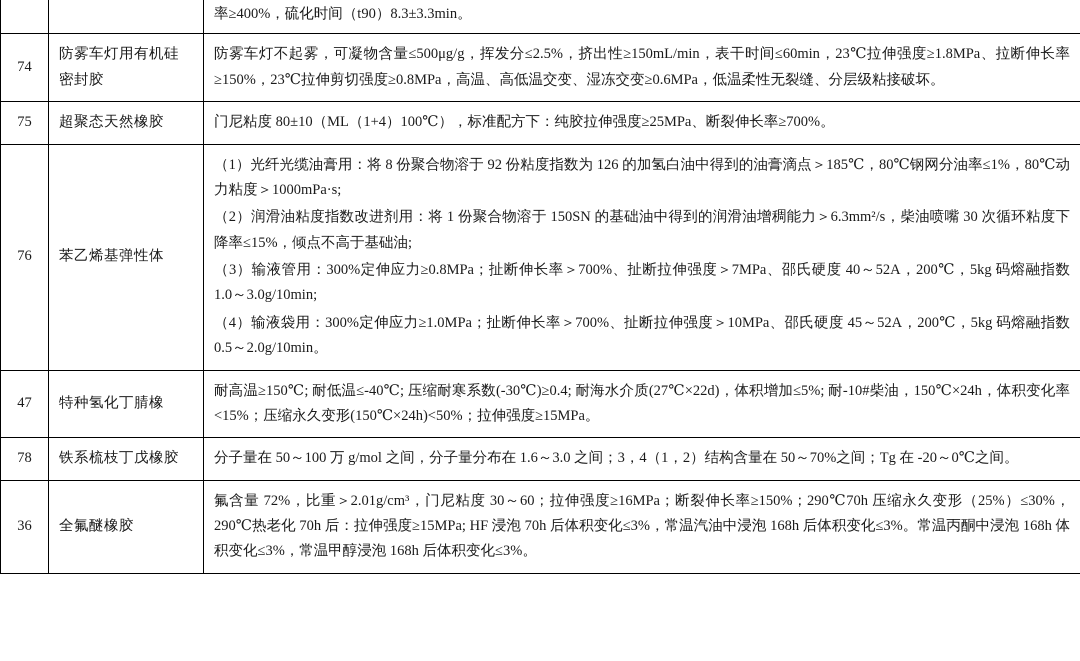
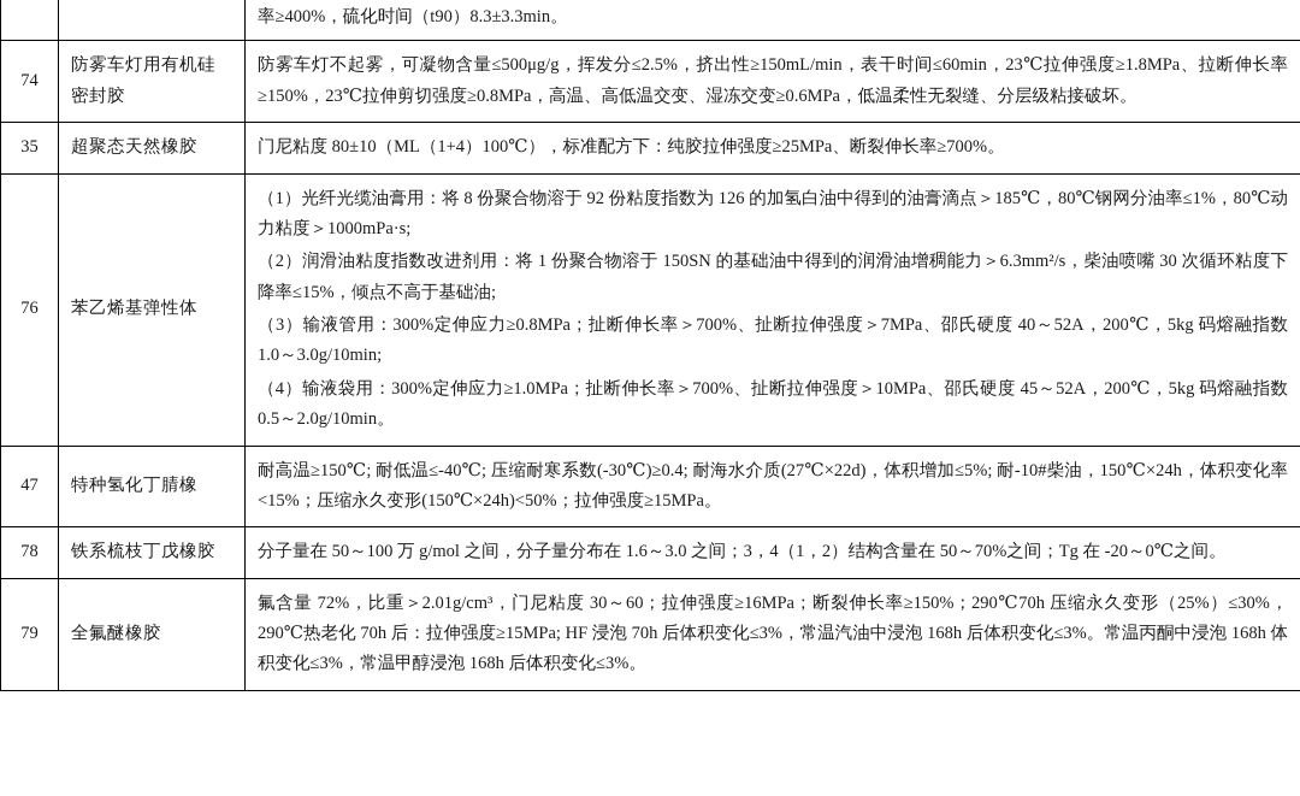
  		率≥400%，硫化时间（t90）8.3±3.3min。
  74	防雾车灯用有机硅密封胶	防雾车灯不起雾，可凝物含量≤500μg/g，挥发分≤2.5%，挤出性≥150mL/min，表干时间≤60min，23℃拉伸强度≥1.8MPa、拉断伸长率≥150%，23℃拉伸剪切强度≥0.8MPa，高温、高低温交变、湿冻交变≥0.6MPa，低温柔性无裂缝、分层级粘接破坏。
- 75	超聚态天然橡胶	门尼粘度 80±10（ML（1+4）100℃），标准配方下：纯胶拉伸强度≥25MPa、断裂伸长率≥700%。
+ 35	超聚态天然橡胶	门尼粘度 80±10（ML（1+4）100℃），标准配方下：纯胶拉伸强度≥25MPa、断裂伸长率≥700%。
  76	苯乙烯基弹性体	（1）光纤光缆油膏用：将 8 份聚合物溶于 92 份粘度指数为 126 的加氢白油中得到的油膏滴点＞185℃，80℃钢网分油率≤1%，80℃动力粘度＞1000mPa·s; （2）润滑油粘度指数改进剂用：将 1 份聚合物溶于 150SN 的基础油中得到的润滑油增稠能力＞6.3mm²/s，柴油喷嘴 30 次循环粘度下降率≤15%，倾点不高于基础油; （3）输液管用：300%定伸应力≥0.8MPa；扯断伸长率＞700%、扯断拉伸强度＞7MPa、邵氏硬度 40～52A，200℃，5kg 码熔融指数 1.0～3.0g/10min; （4）输液袋用：300%定伸应力≥1.0MPa；扯断伸长率＞700%、扯断拉伸强度＞10MPa、邵氏硬度 45～52A，200℃，5kg 码熔融指数 0.5～2.0g/10min。
  47	特种氢化丁腈橡	耐高温≥150℃; 耐低温≤-40℃; 压缩耐寒系数(-30℃)≥0.4; 耐海水介质(27℃×22d)，体积增加≤5%; 耐-10#柴油，150℃×24h，体积变化率<15%；压缩永久变形(150℃×24h)<50%；拉伸强度≥15MPa。
  78	铁系梳枝丁戊橡胶	分子量在 50～100 万 g/mol 之间，分子量分布在 1.6～3.0 之间；3，4（1，2）结构含量在 50～70%之间；Tg 在 -20～0℃之间。
- 36	全氟醚橡胶	氟含量 72%，比重＞2.01g/cm³，门尼粘度 30～60；拉伸强度≥16MPa；断裂伸长率≥150%；290℃70h 压缩永久变形（25%）≤30%，290℃热老化 70h 后：拉伸强度≥15MPa; HF 浸泡 70h 后体积变化≤3%，常温汽油中浸泡 168h 后体积变化≤3%。常温丙酮中浸泡 168h 体积变化≤3%，常温甲醇浸泡 168h 后体积变化≤3%。
+ 79	全氟醚橡胶	氟含量 72%，比重＞2.01g/cm³，门尼粘度 30～60；拉伸强度≥16MPa；断裂伸长率≥150%；290℃70h 压缩永久变形（25%）≤30%，290℃热老化 70h 后：拉伸强度≥15MPa; HF 浸泡 70h 后体积变化≤3%，常温汽油中浸泡 168h 后体积变化≤3%。常温丙酮中浸泡 168h 体积变化≤3%，常温甲醇浸泡 168h 后体积变化≤3%。
